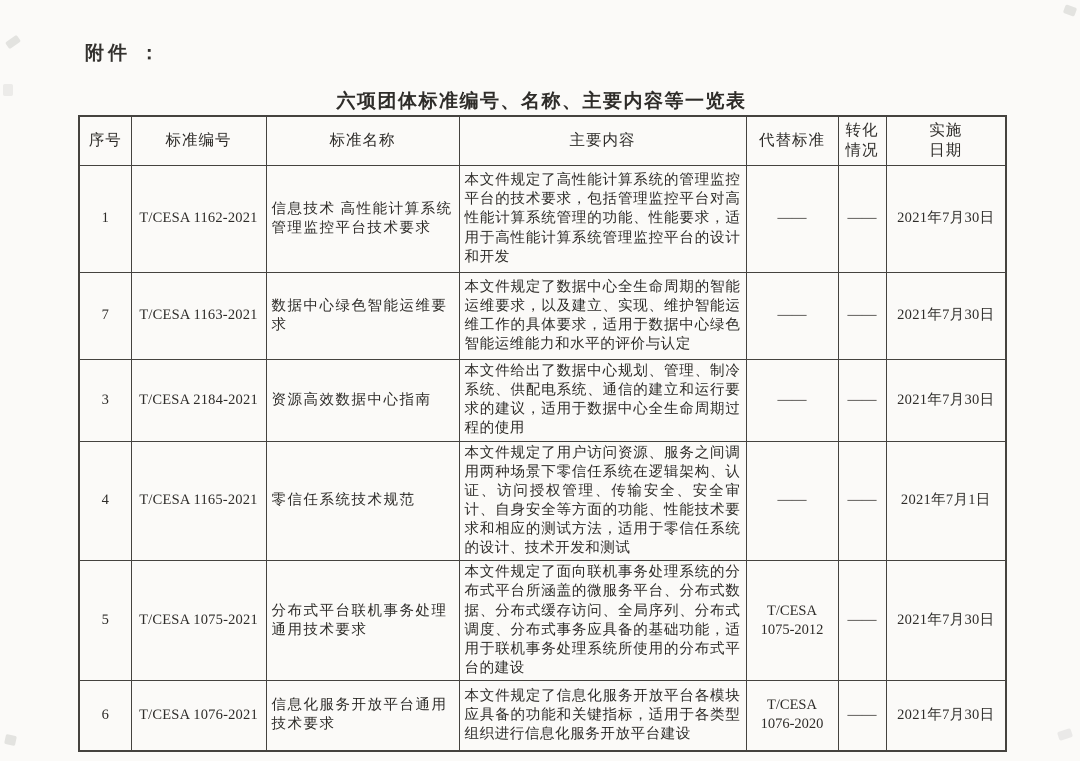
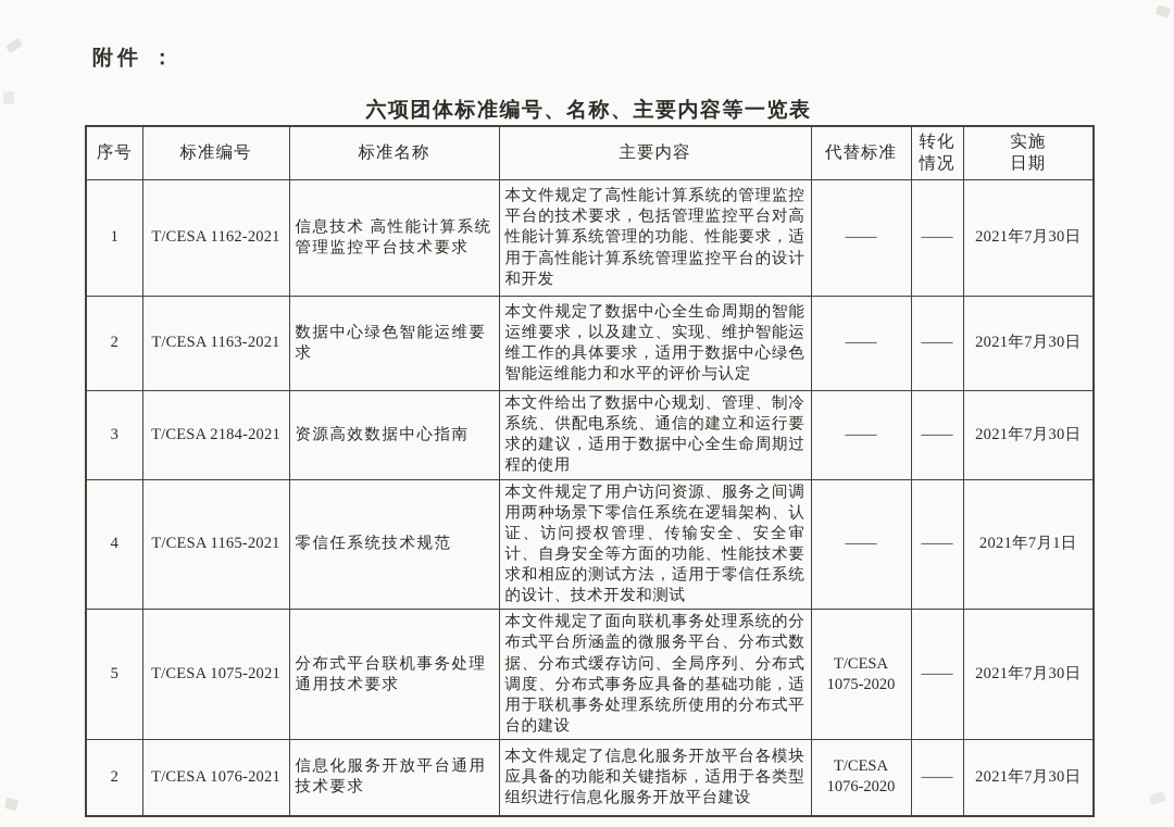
  附件 ：
  六项团体标准编号、名称、主要内容等一览表
  序号	标准编号	标准名称	主要内容	代替标准	转化 情况	实施 日期
  1	T/CESA 1162-2021	信息技术 高性能计算系统管理监控平台技术要求	本文件规定了高性能计算系统的管理监控平台的技术要求，包括管理监控平台对高性能计算系统管理的功能、性能要求，适用于高性能计算系统管理监控平台的设计和开发	——	——	2021年7月30日
- 7	T/CESA 1163-2021	数据中心绿色智能运维要求	本文件规定了数据中心全生命周期的智能运维要求，以及建立、实现、维护智能运维工作的具体要求，适用于数据中心绿色智能运维能力和水平的评价与认定	——	——	2021年7月30日
+ 2	T/CESA 1163-2021	数据中心绿色智能运维要求	本文件规定了数据中心全生命周期的智能运维要求，以及建立、实现、维护智能运维工作的具体要求，适用于数据中心绿色智能运维能力和水平的评价与认定	——	——	2021年7月30日
  3	T/CESA 2184-2021	资源高效数据中心指南	本文件给出了数据中心规划、管理、制冷系统、供配电系统、通信的建立和运行要求的建议，适用于数据中心全生命周期过程的使用	——	——	2021年7月30日
  4	T/CESA 1165-2021	零信任系统技术规范	本文件规定了用户访问资源、服务之间调用两种场景下零信任系统在逻辑架构、认证、访问授权管理、传输安全、安全审计、自身安全等方面的功能、性能技术要求和相应的测试方法，适用于零信任系统的设计、技术开发和测试	——	——	2021年7月1日
- 5	T/CESA 1075-2021	分布式平台联机事务处理通用技术要求	本文件规定了面向联机事务处理系统的分布式平台所涵盖的微服务平台、分布式数据、分布式缓存访问、全局序列、分布式调度、分布式事务应具备的基础功能，适用于联机事务处理系统所使用的分布式平台的建设	T/CESA 1075-2012	——	2021年7月30日
+ 5	T/CESA 1075-2021	分布式平台联机事务处理通用技术要求	本文件规定了面向联机事务处理系统的分布式平台所涵盖的微服务平台、分布式数据、分布式缓存访问、全局序列、分布式调度、分布式事务应具备的基础功能，适用于联机事务处理系统所使用的分布式平台的建设	T/CESA 1075-2020	——	2021年7月30日
- 6	T/CESA 1076-2021	信息化服务开放平台通用技术要求	本文件规定了信息化服务开放平台各模块应具备的功能和关键指标，适用于各类型组织进行信息化服务开放平台建设	T/CESA 1076-2020	——	2021年7月30日
+ 2	T/CESA 1076-2021	信息化服务开放平台通用技术要求	本文件规定了信息化服务开放平台各模块应具备的功能和关键指标，适用于各类型组织进行信息化服务开放平台建设	T/CESA 1076-2020	——	2021年7月30日
